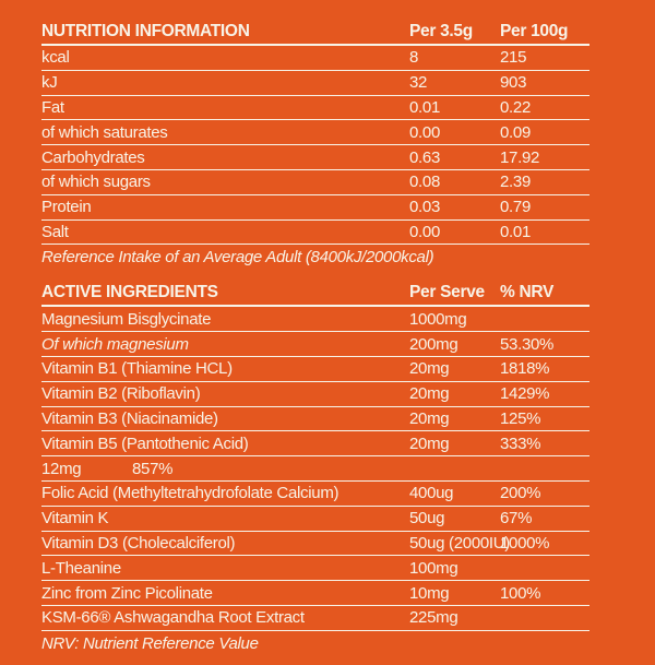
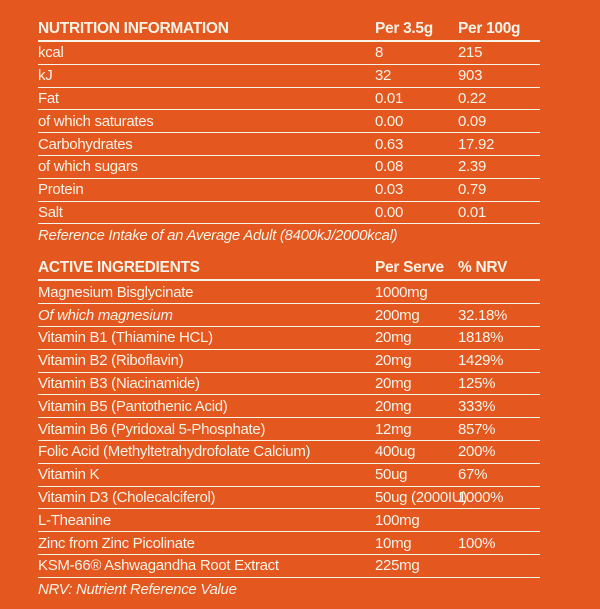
  NUTRITION INFORMATION
  Per 3.5g
  Per 100g
  kcal
  8
  215
  kJ
  32
  903
  Fat
  0.01
  0.22
  of which saturates
  0.00
  0.09
  Carbohydrates
  0.63
  17.92
  of which sugars
  0.08
  2.39
  Protein
  0.03
  0.79
  Salt
  0.00
  0.01
  Reference Intake of an Average Adult (8400kJ/2000kcal)
  ACTIVE INGREDIENTS
  Per Serve
  % NRV
  Magnesium Bisglycinate
  1000mg
  Of which magnesium
  200mg
- 53.30%
+ 32.18%
  Vitamin B1 (Thiamine HCL)
  20mg
  1818%
  Vitamin B2 (Riboflavin)
  20mg
  1429%
  Vitamin B3 (Niacinamide)
  20mg
  125%
  Vitamin B5 (Pantothenic Acid)
  20mg
  333%
+ Vitamin B6 (Pyridoxal 5-Phosphate)
  12mg
  857%
  Folic Acid (Methyltetrahydrofolate Calcium)
  400ug
  200%
  Vitamin K
  50ug
  67%
  Vitamin D3 (Cholecalciferol)
  50ug (2000IU
  1000%
  L-Theanine
  100mg
  Zinc from Zinc Picolinate
  10mg
  100%
  KSM-66® Ashwagandha Root Extract
  225mg
  NRV: Nutrient Reference Value
